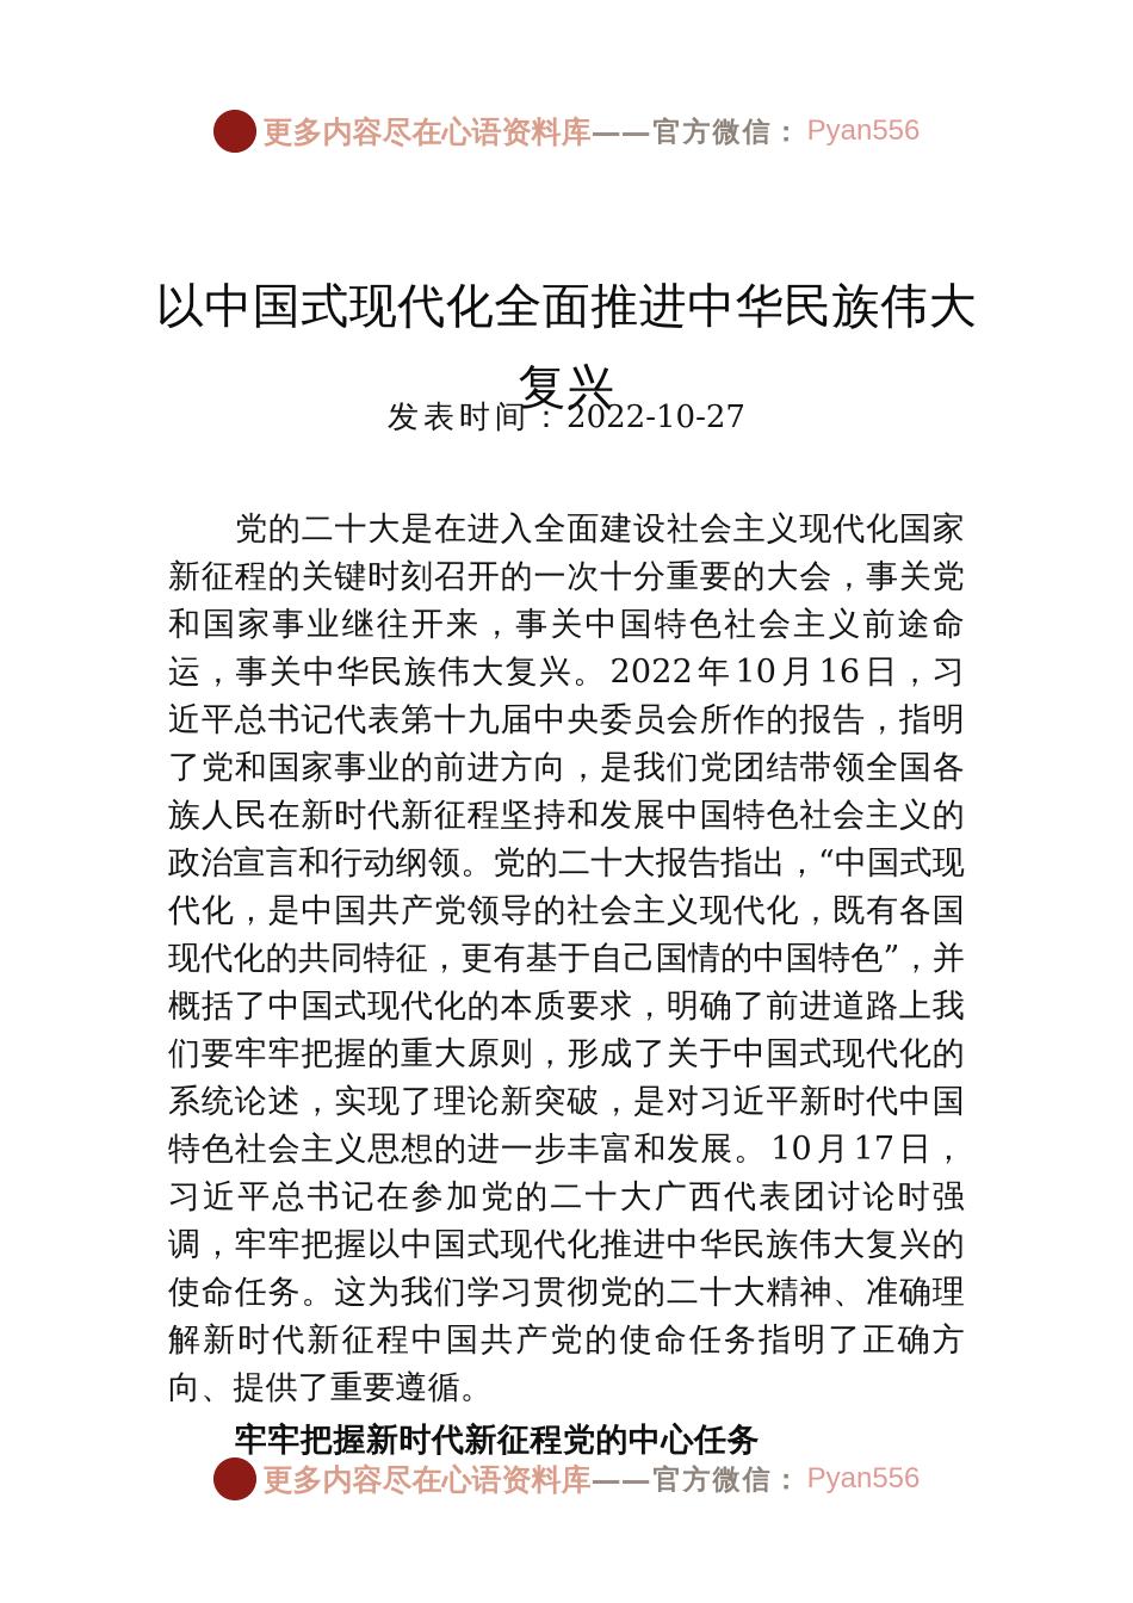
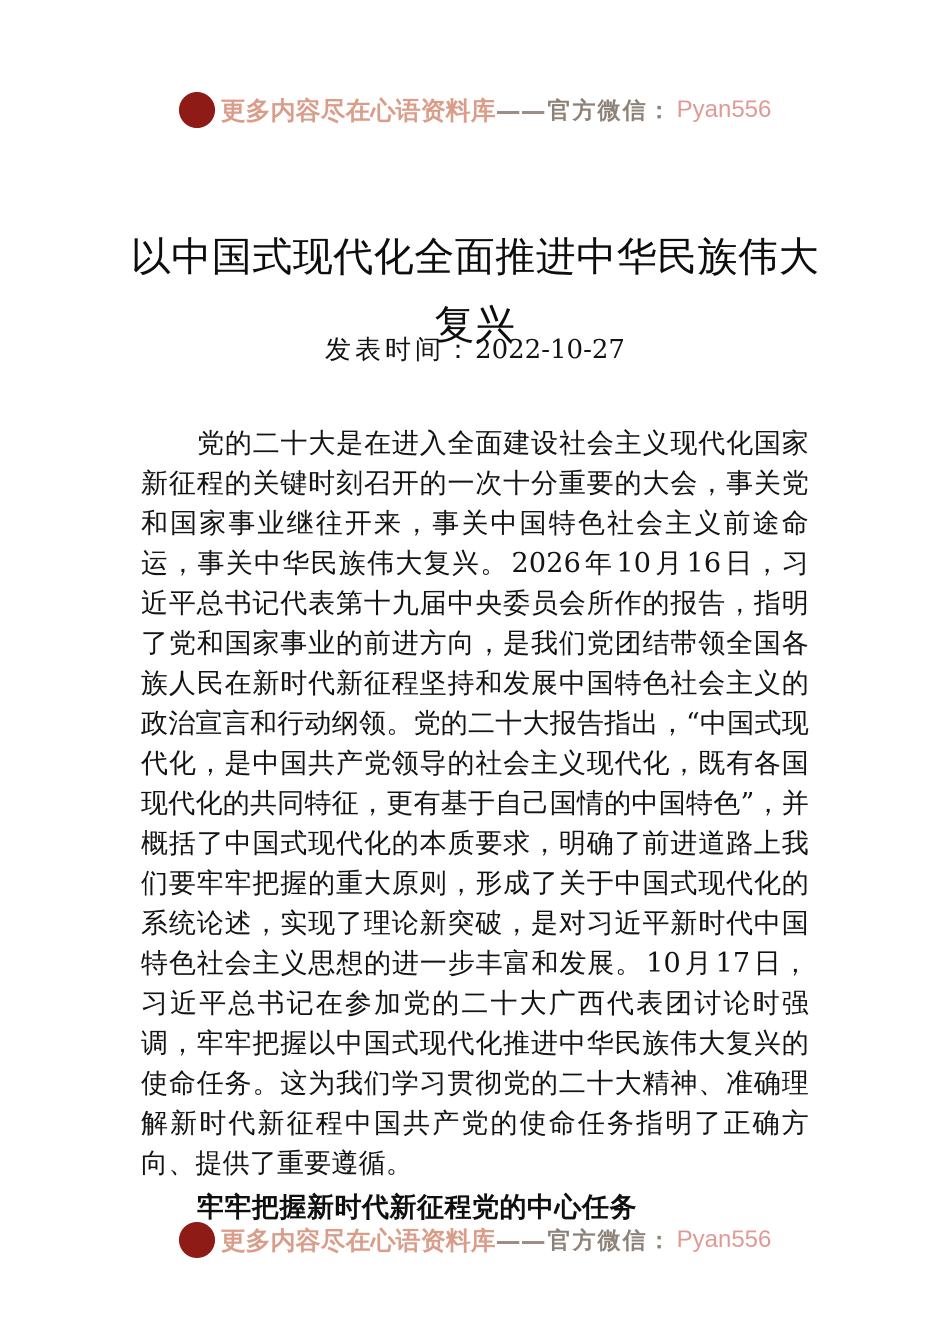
  更多内容尽在心语资料库
  ——
  官方微信：
  Pyan556
  以中国式现代化全面推进中华民族伟大复兴
  发表时间：2022-10-27
- 党的二十大是在进入全面建设社会主义现代化国家新征程的关键时刻召开的一次十分重要的大会，事关党和国家事业继往开来，事关中国特色社会主义前途命运，事关中华民族伟大复兴。2022年10月16日，习近平总书记代表第十九届中央委员会所作的报告，指明了党和国家事业的前进方向，是我们党团结带领全国各族人民在新时代新征程坚持和发展中国特色社会主义的政治宣言和行动纲领。党的二十大报告指出，“中国式现代化，是中国共产党领导的社会主义现代化，既有各国现代化的共同特征，更有基于自己国情的中国特色”，并概括了中国式现代化的本质要求，明确了前进道路上我们要牢牢把握的重大原则，形成了关于中国式现代化的系统论述，实现了理论新突破，是对习近平新时代中国特色社会主义思想的进一步丰富和发展。10月17日，习近平总书记在参加党的二十大广西代表团讨论时强调，牢牢把握以中国式现代化推进中华民族伟大复兴的使命任务。这为我们学习贯彻党的二十大精神、准确理解新时代新征程中国共产党的使命任务指明了正确方向、提供了重要遵循。
+ 党的二十大是在进入全面建设社会主义现代化国家新征程的关键时刻召开的一次十分重要的大会，事关党和国家事业继往开来，事关中国特色社会主义前途命运，事关中华民族伟大复兴。2026年10月16日，习近平总书记代表第十九届中央委员会所作的报告，指明了党和国家事业的前进方向，是我们党团结带领全国各族人民在新时代新征程坚持和发展中国特色社会主义的政治宣言和行动纲领。党的二十大报告指出，“中国式现代化，是中国共产党领导的社会主义现代化，既有各国现代化的共同特征，更有基于自己国情的中国特色”，并概括了中国式现代化的本质要求，明确了前进道路上我们要牢牢把握的重大原则，形成了关于中国式现代化的系统论述，实现了理论新突破，是对习近平新时代中国特色社会主义思想的进一步丰富和发展。10月17日，习近平总书记在参加党的二十大广西代表团讨论时强调，牢牢把握以中国式现代化推进中华民族伟大复兴的使命任务。这为我们学习贯彻党的二十大精神、准确理解新时代新征程中国共产党的使命任务指明了正确方向、提供了重要遵循。
  牢牢把握新时代新征程党的中心任务
  更多内容尽在心语资料库
  ——
  官方微信：
  Pyan556
